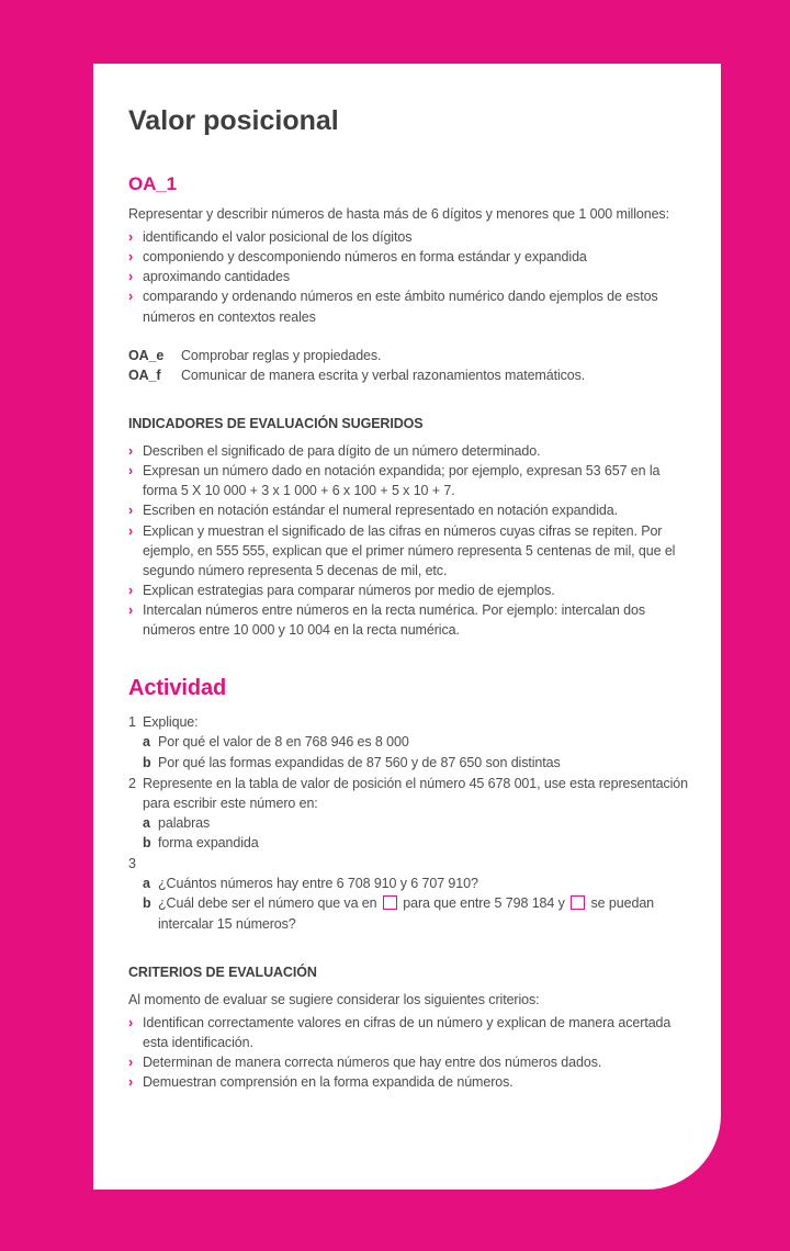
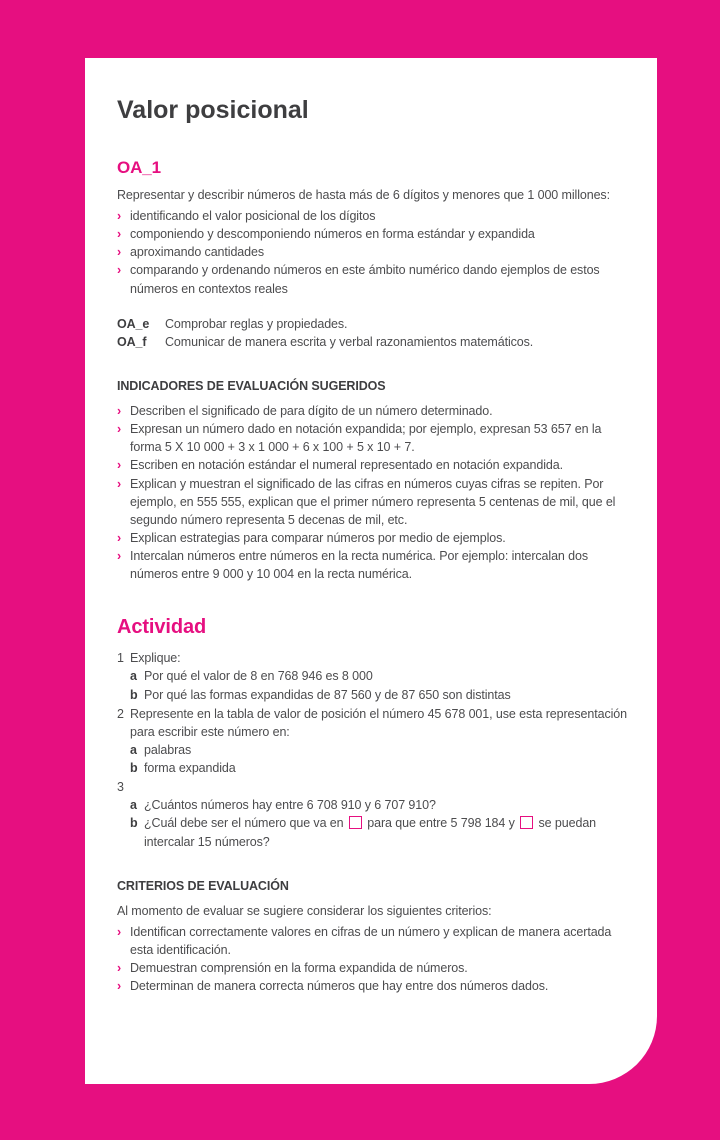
  Valor posicional
  OA_1
  Representar y describir números de hasta más de 6 dígitos y menores que 1 000 millones:
  ›
  identificando el valor posicional de los dígitos
  ›
  componiendo y descomponiendo números en forma estándar y expandida
  ›
  aproximando cantidades
  ›
  comparando y ordenando números en este ámbito numérico dando ejemplos de estos números en contextos reales
  OA_e
  Comprobar reglas y propiedades.
  OA_f
  Comunicar de manera escrita y verbal razonamientos matemáticos.
  INDICADORES DE EVALUACIÓN SUGERIDOS
  ›
  Describen el significado de para dígito de un número determinado.
  ›
  Expresan un número dado en notación expandida; por ejemplo, expresan 53 657 en la forma 5 X 10 000 + 3 x 1 000 + 6 x 100 + 5 x 10 + 7.
  ›
  Escriben en notación estándar el numeral representado en notación expandida.
  ›
  Explican y muestran el significado de las cifras en números cuyas cifras se repiten. Por ejemplo, en 555 555, explican que el primer número representa 5 centenas de mil, que el segundo número representa 5 decenas de mil, etc.
  ›
  Explican estrategias para comparar números por medio de ejemplos.
  ›
- Intercalan números entre números en la recta numérica. Por ejemplo: intercalan dos números entre 10 000 y 10 004 en la recta numérica.
+ Intercalan números entre números en la recta numérica. Por ejemplo: intercalan dos números entre 9 000 y 10 004 en la recta numérica.
  Actividad
  1
  Explique:
  a
  Por qué el valor de 8 en 768 946 es 8 000
  b
  Por qué las formas expandidas de 87 560 y de 87 650 son distintas
  2
  Represente en la tabla de valor de posición el número 45 678 001, use esta representación para escribir este número en:
  a
  palabras
  b
  forma expandida
  3
  a
  ¿Cuántos números hay entre 6 708 910 y 6 707 910?
  b
  ¿Cuál debe ser el número que va en para que entre 5 798 184 y se puedan intercalar 15 números?
  CRITERIOS DE EVALUACIÓN
  Al momento de evaluar se sugiere considerar los siguientes criterios:
  ›
  Identifican correctamente valores en cifras de un número y explican de manera acertada esta identificación.
  ›
- Determinan de manera correcta números que hay entre dos números dados.
+ Demuestran comprensión en la forma expandida de números.
  ›
- Demuestran comprensión en la forma expandida de números.
+ Determinan de manera correcta números que hay entre dos números dados.
